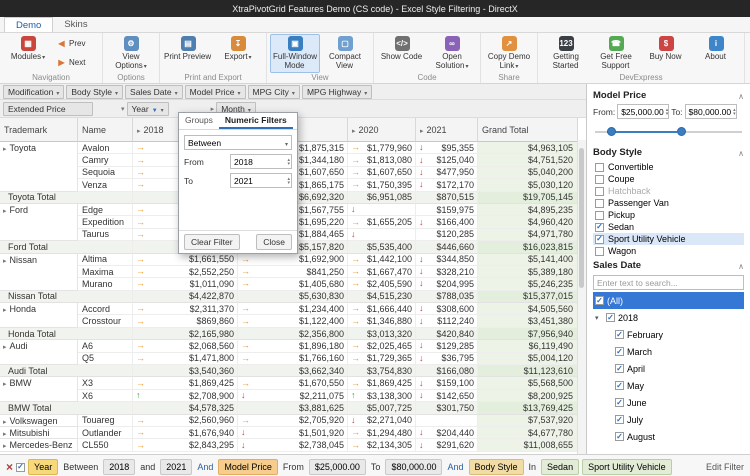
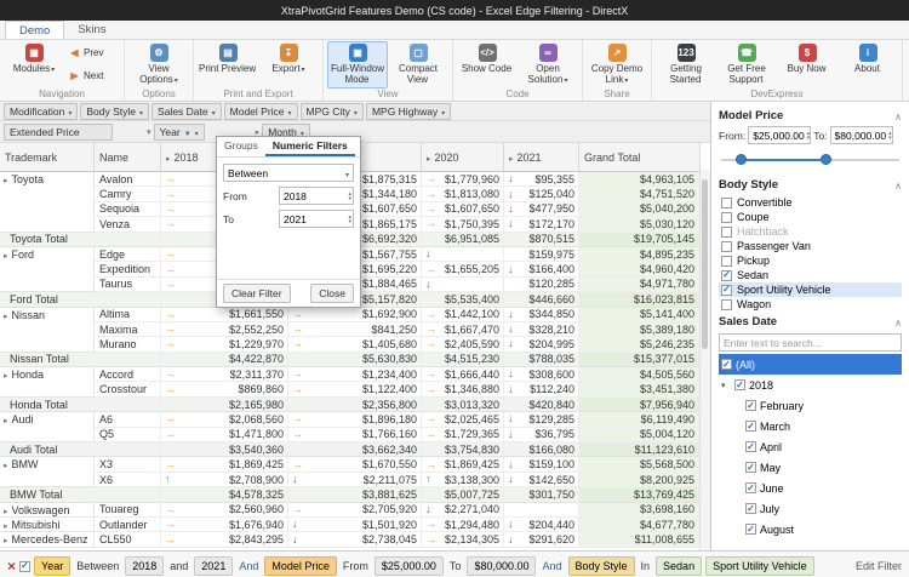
- XtraPivotGrid Features Demo (CS code) - Excel Style Filtering - DirectX
+ XtraPivotGrid Features Demo (CS code) - Excel Edge Filtering - DirectX
  Demo
  Skins
  ▦
  Modules
  ◀
  Prev
  ▶
  Next
  Navigation
  ⚙
  View Options
  Options
  ▤
  Print Preview
  ↧
  Export
  Print and Export
  ▣
  Full-Window Mode
  ▢
  Compact View
  View
  </>
  Show Code
  ∞
  Open Solution
  Code
  ↗
  Copy Demo Link
  Share
  123
  Getting Started
  ☎
  Get Free Support
  $
  Buy Now
  i
  About
  DevExpress
  Modification
  Body Style
  Sales Date
  Model Price
  MPG City
  MPG Highway
  Extended Price
  Year
  Month
  Trademark
  Name
  2018
  2020
  2021
  Grand Total
  Toyota
  Avalon
  $1,875,315
  $1,779,960
  $95,355
  $4,963,105
  Camry
  $1,344,180
  $1,813,080
  $125,040
  $4,751,520
  Sequoia
  $1,607,650
  $1,607,650
  $477,950
  $5,040,200
  Venza
  $1,865,175
  $1,750,395
  $172,170
  $5,030,120
  Toyota Total
  $6,692,320
  $6,951,085
  $870,515
  $19,705,145
  Ford
  Edge
  $1,567,755
  $159,975
  $4,895,235
  Expedition
  $1,695,220
  $1,655,205
  $166,400
  $4,960,420
  Taurus
  $1,884,465
  $120,285
  $4,971,780
  Ford Total
  $5,157,820
  $5,535,400
  $446,660
  $16,023,815
  Nissan
  Altima
  $1,661,550
  $1,692,900
  $1,442,100
  $344,850
  $5,141,400
  Maxima
  $2,552,250
  $841,250
  $1,667,470
  $328,210
  $5,389,180
  Murano
- $1,011,090
+ $1,229,970
  $1,405,680
  $2,405,590
  $204,995
  $5,246,235
  Nissan Total
  $4,422,870
  $5,630,830
  $4,515,230
  $788,035
  $15,377,015
  Honda
  Accord
  $2,311,370
  $1,234,400
  $1,666,440
  $308,600
  $4,505,560
  Crosstour
  $869,860
  $1,122,400
  $1,346,880
  $112,240
  $3,451,380
  Honda Total
  $2,165,980
  $2,356,800
  $3,013,320
  $420,840
  $7,956,940
  Audi
  A6
  $2,068,560
  $1,896,180
  $2,025,465
  $129,285
  $6,119,490
  Q5
  $1,471,800
  $1,766,160
  $1,729,365
  $36,795
  $5,004,120
  Audi Total
  $3,540,360
  $3,662,340
  $3,754,830
  $166,080
  $11,123,610
  BMW
  X3
  $1,869,425
  $1,670,550
  $1,869,425
  $159,100
  $5,568,500
  X6
  $2,708,900
  $2,211,075
  $3,138,300
  $142,650
  $8,200,925
  BMW Total
  $4,578,325
  $3,881,625
  $5,007,725
  $301,750
  $13,769,425
  Volkswagen
  Touareg
  $2,560,960
  $2,705,920
  $2,271,040
- $7,537,920
+ $3,698,160
  Mitsubishi
  Outlander
  $1,676,940
  $1,501,920
  $1,294,480
  $204,440
  $4,677,780
  Mercedes-Benz
  CL550
  $2,843,295
  $2,738,045
  $2,134,305
  $291,620
  $11,008,655
  Model Price
  From:
  $25,000.00
  To:
  $80,000.00
  Body Style
  Convertible
  Coupe
  Hatchback
  Passenger Van
  Pickup
  Sedan
  Sport Utility Vehicle
  Wagon
  Sales Date
  Enter text to search...
  (All)
  2018
  February
  March
  April
  May
  June
  July
  August
  Year
  Between
  2018
  and
  2021
  And
  Model Price
  From
  $25,000.00
  To
  $80,000.00
  And
  Body Style
  In
  Sedan
  Sport Utility Vehicle
  Edit Filter
  Groups
  Numeric Filters
  Between
  From
  2018
  To
  2021
  Clear Filter
  Close
